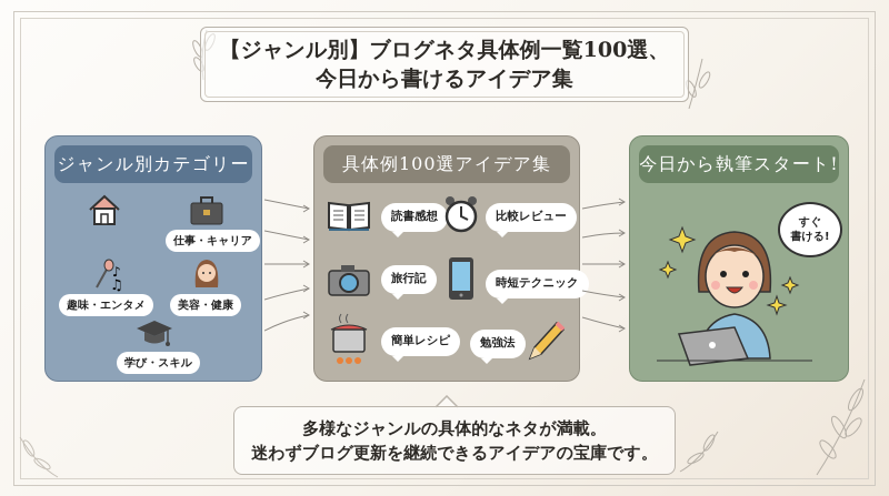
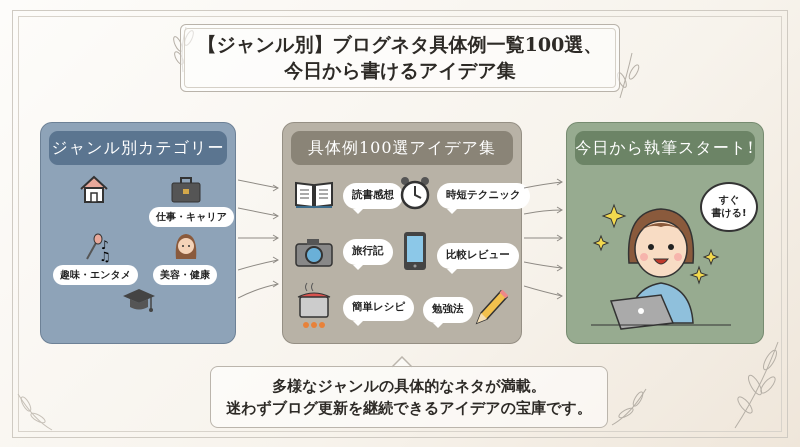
  【ジャンル別】ブログネタ具体例一覧100選、
  今日から書けるアイデア集
  ジャンル別カテゴリー
  仕事・キャリア
  ♪
  ♫
  趣味・エンタメ
  美容・健康
- 学び・スキル
  具体例100選アイデア集
  読書感想
- 比較レビュー
+ 時短テクニック
  旅行記
- 時短テクニック
+ 比較レビュー
  簡単レシピ
  勉強法
  今日から執筆スタート!
  すぐ
  書ける!
  多様なジャンルの具体的なネタが満載。
  迷わずブログ更新を継続できるアイデアの宝庫です。
